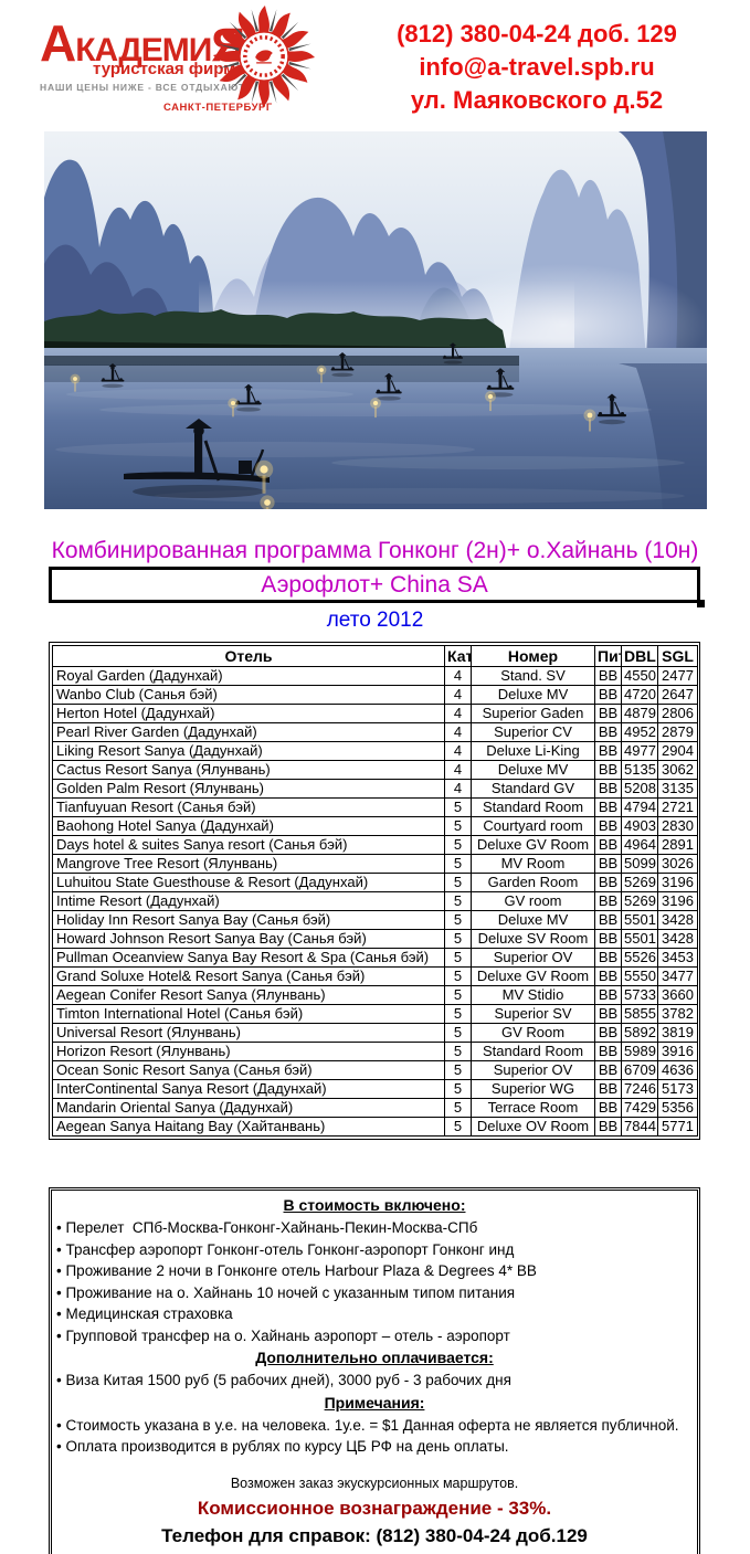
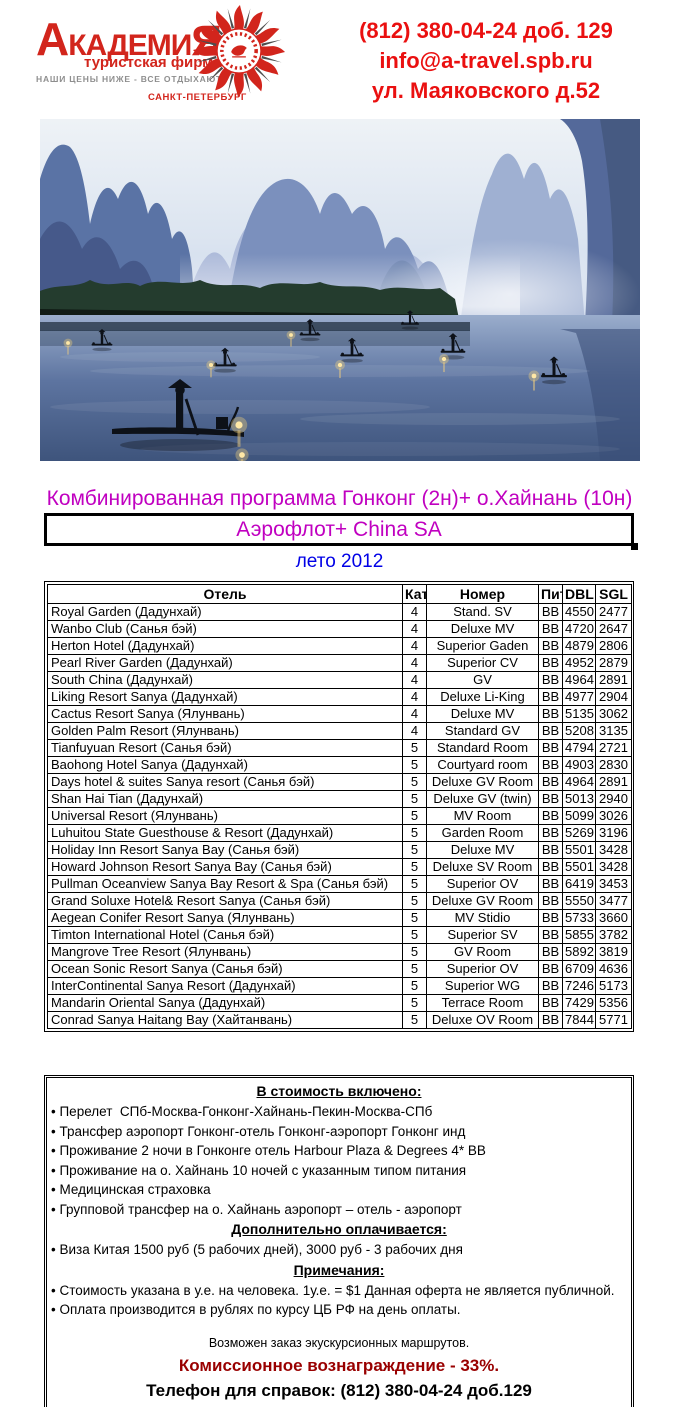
  АКАДЕМИЯ
  туристская фирм
  НАШИ ЦЕНЫ НИЖЕ - ВСЕ ОТДЫХА
  САНКТ-ПЕТЕРБУРГ
  (812) 380-04-24 доб. 129
  info@a-travel.spb.ru
  ул. Маяковского д.52
  Комбинированная программа Гонконг (2н)+ о.Хайнань (10н)
  Аэрофлот+ China SA
  лето 2012
  Отель	Кат	Номер	Пи	DBL	SGL
  Royal Garden (Дадунхай)	4	Stand. SV	BB	4550	2477
  Wanbo Club (Санья бэй)	4	Deluxe MV	BB	4720	2647
  Herton Hotel (Дадунхай)	4	Superior Gaden	BB	4879	2806
  Pearl River Garden (Дадунхай)	4	Superior CV	BB	4952	2879
+ South China (Дадунхай)	4	GV	BB	4964	2891
  Liking Resort Sanya (Дадунхай)	4	Deluxe Li-King	BB	4977	2904
  Cactus Resort Sanya (Ялунвань)	4	Deluxe MV	BB	5135	3062
  Golden Palm Resort (Ялунвань)	4	Standard GV	BB	5208	3135
  Tianfuyuan Resort (Санья бэй)	5	Standard Room	BB	4794	2721
  Baohong Hotel Sanya (Дадунхай)	5	Courtyard room	BB	4903	2830
  Days hotel & suites Sanya resort (Санья бэй)	5	Deluxe GV Room	BB	4964	2891
+ Shan Hai Tian (Дадунхай)	5	Deluxe GV (twin)	BB	5013	2940
- Mangrove Tree Resort (Ялунвань)	5	MV Room	BB	5099	3026
+ Universal Resort (Ялунвань)	5	MV Room	BB	5099	3026
  Luhuitou State Guesthouse & Resort (Дадунхай)	5	Garden Room	BB	5269	3196
- Intime Resort (Дадунхай)	5	GV room	BB	5269	3196
  Holiday Inn Resort Sanya Bay (Санья бэй)	5	Deluxe MV	BB	5501	3428
  Howard Johnson Resort Sanya Bay (Санья бэй)	5	Deluxe SV Room	BB	5501	3428
- Pullman Oceanview Sanya Bay Resort & Spa (Санья бэй)	5	Superior OV	BB	5526	3453
+ Pullman Oceanview Sanya Bay Resort & Spa (Санья бэй)	5	Superior OV	BB	6419	3453
  Grand Soluxe Hotel& Resort Sanya (Санья бэй)	5	Deluxe GV Room	BB	5550	3477
  Aegean Conifer Resort Sanya (Ялунвань)	5	MV Stidio	BB	5733	3660
  Timton International Hotel (Санья бэй)	5	Superior SV	BB	5855	3782
- Universal Resort (Ялунвань)	5	GV Room	BB	5892	3819
+ Mangrove Tree Resort (Ялунвань)	5	GV Room	BB	5892	3819
- Horizon Resort (Ялунвань)	5	Standard Room	BB	5989	3916
  Ocean Sonic Resort Sanya (Санья бэй)	5	Superior OV	BB	6709	4636
  InterContinental Sanya Resort (Дадунхай)	5	Superior WG	BB	7246	5173
  Mandarin Oriental Sanya (Дадунхай)	5	Terrace Room	BB	7429	5356
- Aegean Sanya Haitang Bay (Хайтанвань)	5	Deluxe OV Room	BB	7844	5771
+ Conrad Sanya Haitang Bay (Хайтанвань)	5	Deluxe OV Room	BB	7844	5771
  В стоимость включено:
  • Перелет СПб-Москва-Гонконг-Хайнань-Пекин-Москва-СПб
  • Трансфер аэропорт Гонконг-отель Гонконг-аэропорт Гонконг инд
  • Проживание 2 ночи в Гонконге отель Harbour Plaza & Degrees 4* BB
  • Проживание на о. Хайнань 10 ночей с указанным типом питания
  • Медицинская страховка
  • Групповой трансфер на о. Хайнань аэропорт – отель - аэропорт
  Дополнительно оплачивается:
  • Виза Китая 1500 руб (5 рабочих дней), 3000 руб - 3 рабочих дня
  Примечания:
  • Стоимость указана в у.е. на человека. 1у.е. = $1 Данная оферта не является публичной.
  • Оплата производится в рублях по курсу ЦБ РФ на день оплаты.
  Возможен заказ экускурсионных маршрутов.
  Комиссионное вознаграждение - 33%.
  Телефон для справок: (812) 380-04-24 доб.129
